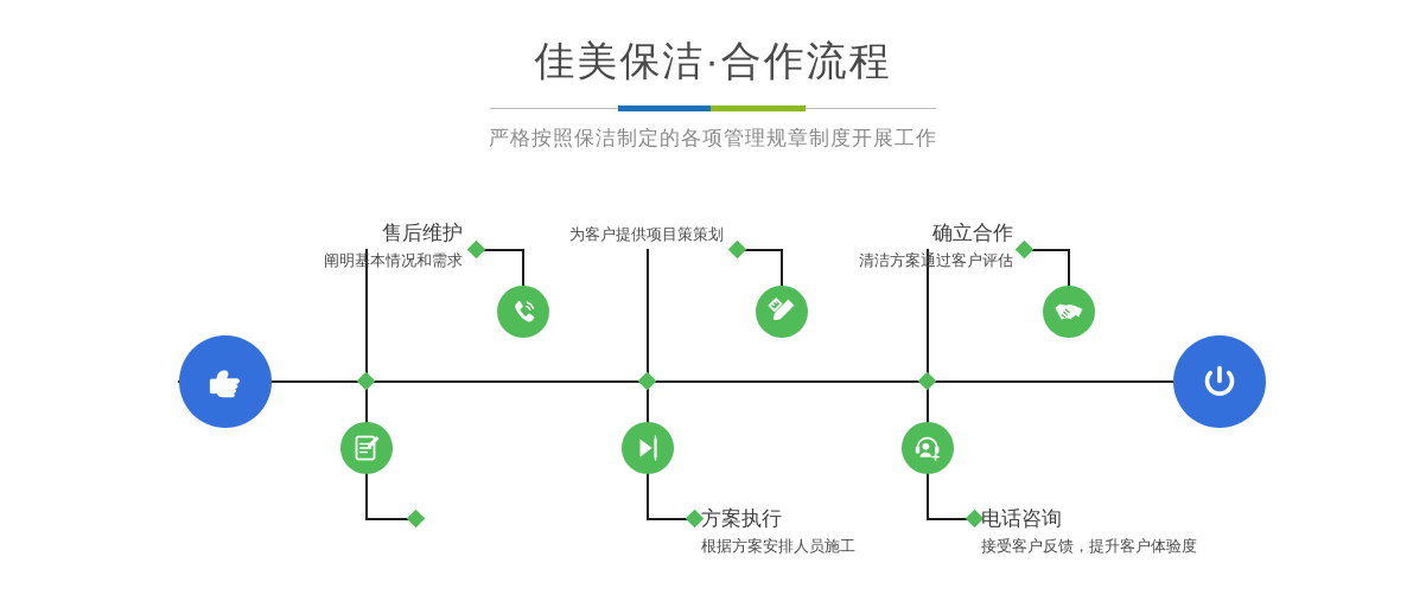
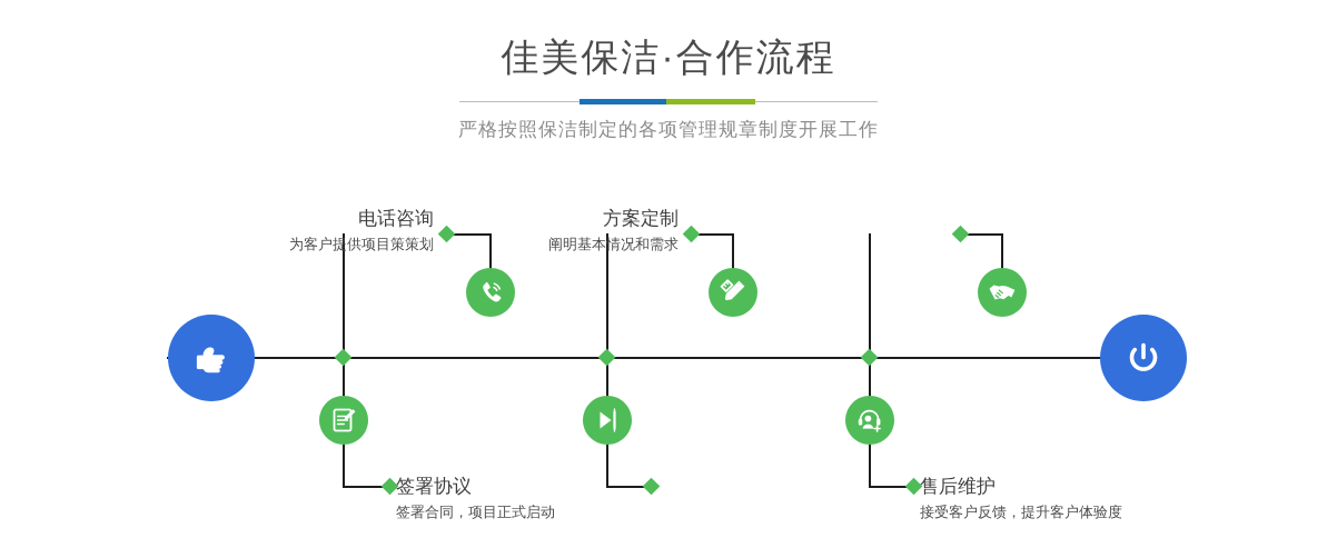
  佳美保洁·合作流程
  严格按照保洁制定的各项管理规章制度开展工作
- 售后维护
+ 电话咨询
- 阐明基本情况和需求
+ 为客户提供项目策策划
+ 签署协议
+ 签署合同，项目正式启动
+ 方案定制
- 为客户提供项目策策划
+ 阐明基本情况和需求
- 方案执行
- 根据方案安排人员施工
- 确立合作
- 清洁方案通过客户评估
- 电话咨询
+ 售后维护
  接受客户反馈，提升客户体验度
